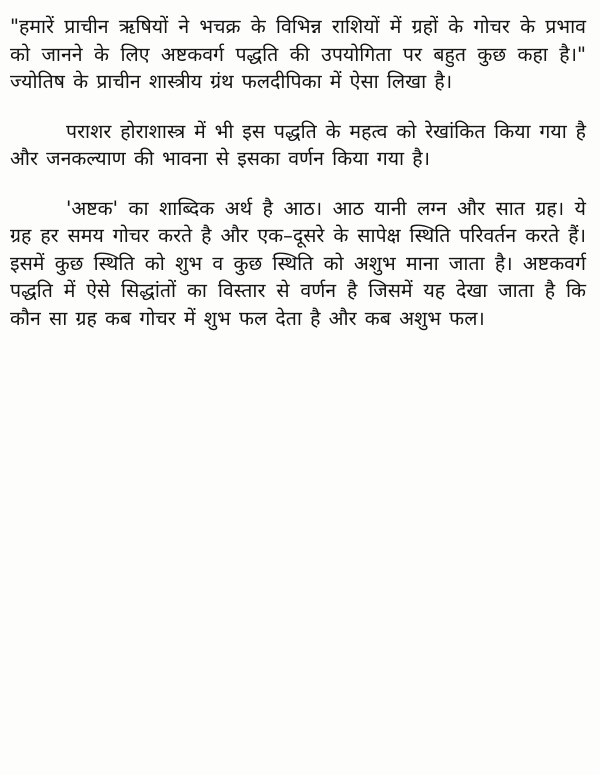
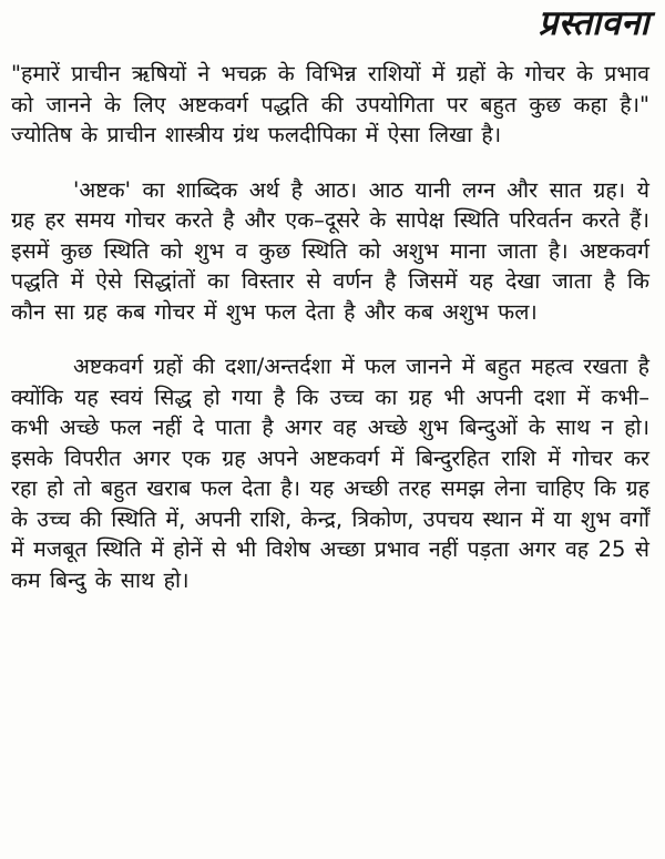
+ प्रस्तावना
  "हमारें प्राचीन ऋषियों ने भचक्र के विभिन्न राशियों में ग्रहों के गोचर के प्रभाव को जानने के लिए अष्टकवर्ग पद्धति की उपयोगिता पर बहुत कुछ कहा है।" ज्योतिष के प्राचीन शास्त्रीय ग्रंथ फलदीपिका में ऐसा लिखा है।
- पराशर होराशास्त्र में भी इस पद्धति के महत्व को रेखांकित किया गया है और जनकल्याण की भावना से इसका वर्णन किया गया है।
  'अष्टक' का शाब्दिक अर्थ है आठ। आठ यानी लग्न और सात ग्रह। ये ग्रह हर समय गोचर करते है और एक–दूसरे के सापेक्ष स्थिति परिवर्तन करते हैं। इसमें कुछ स्थिति को शुभ व कुछ स्थिति को अशुभ माना जाता है। अष्टकवर्ग पद्धति में ऐसे सिद्धांतों का विस्तार से वर्णन है जिसमें यह देखा जाता है कि कौन सा ग्रह कब गोचर में शुभ फल देता है और कब अशुभ फल।
+ अष्टकवर्ग ग्रहों की दशा/अन्तर्दशा में फल जानने में बहुत महत्व रखता है क्योंकि यह स्वयं सिद्ध हो गया है कि उच्च का ग्रह भी अपनी दशा में कभी–कभी अच्छे फल नहीं दे पाता है अगर वह अच्छे शुभ बिन्दुओं के साथ न हो। इसके विपरीत अगर एक ग्रह अपने अष्टकवर्ग में बिन्दुरहित राशि में गोचर कर रहा हो तो बहुत खराब फल देता है। यह अच्छी तरह समझ लेना चाहिए कि ग्रह के उच्च की स्थिति में, अपनी राशि, केन्द्र, त्रिकोण, उपचय स्थान में या शुभ वर्गों में मजबूत स्थिति में होनें से भी विशेष अच्छा प्रभाव नहीं पड़ता अगर वह 25 से कम बिन्दु के साथ हो।
